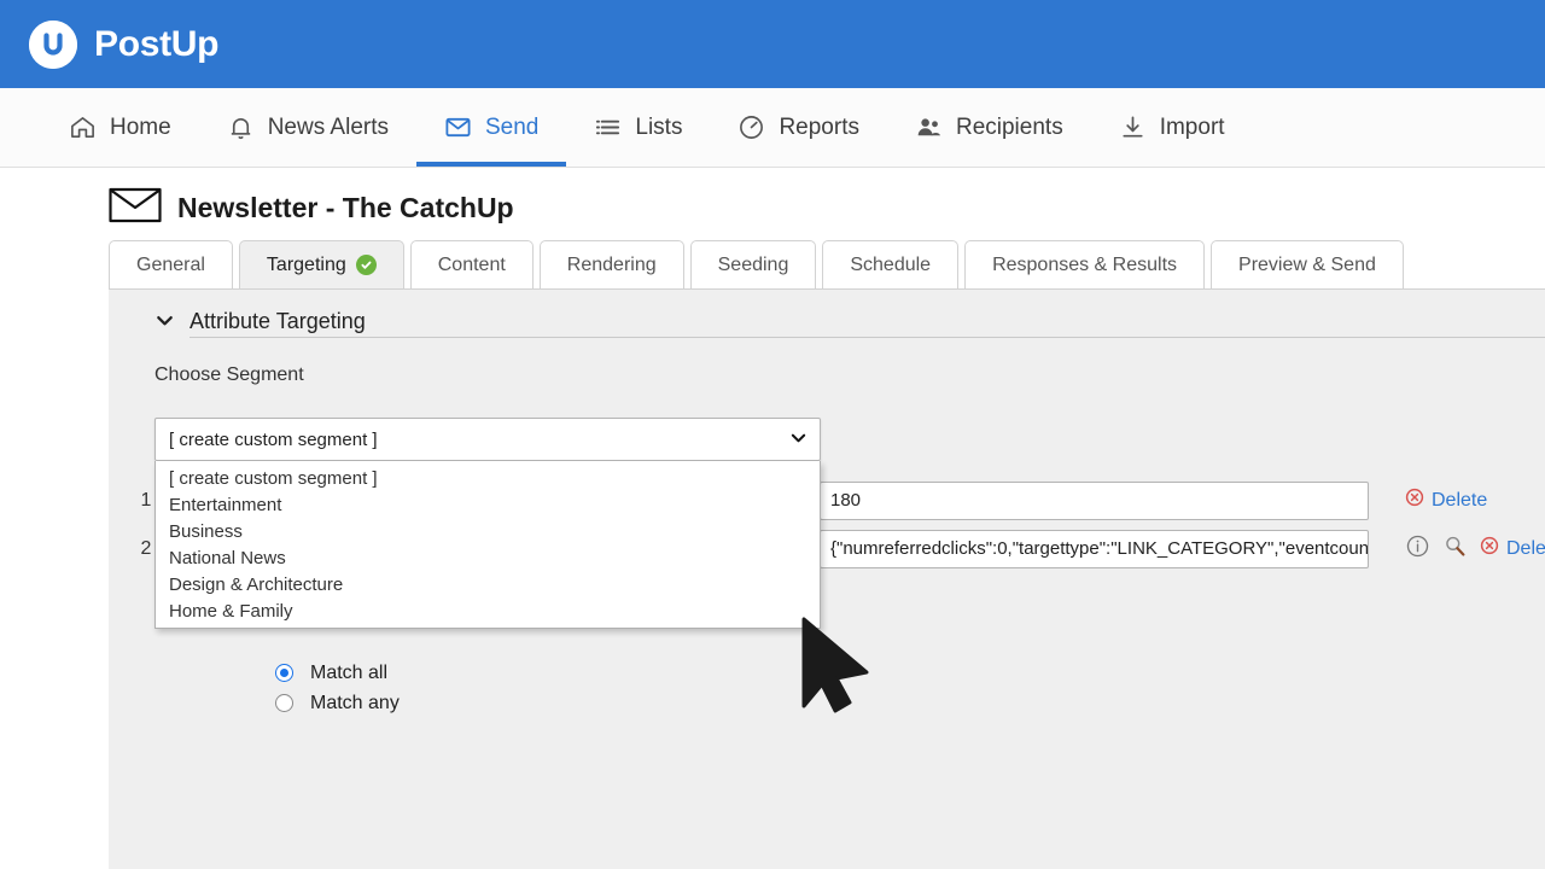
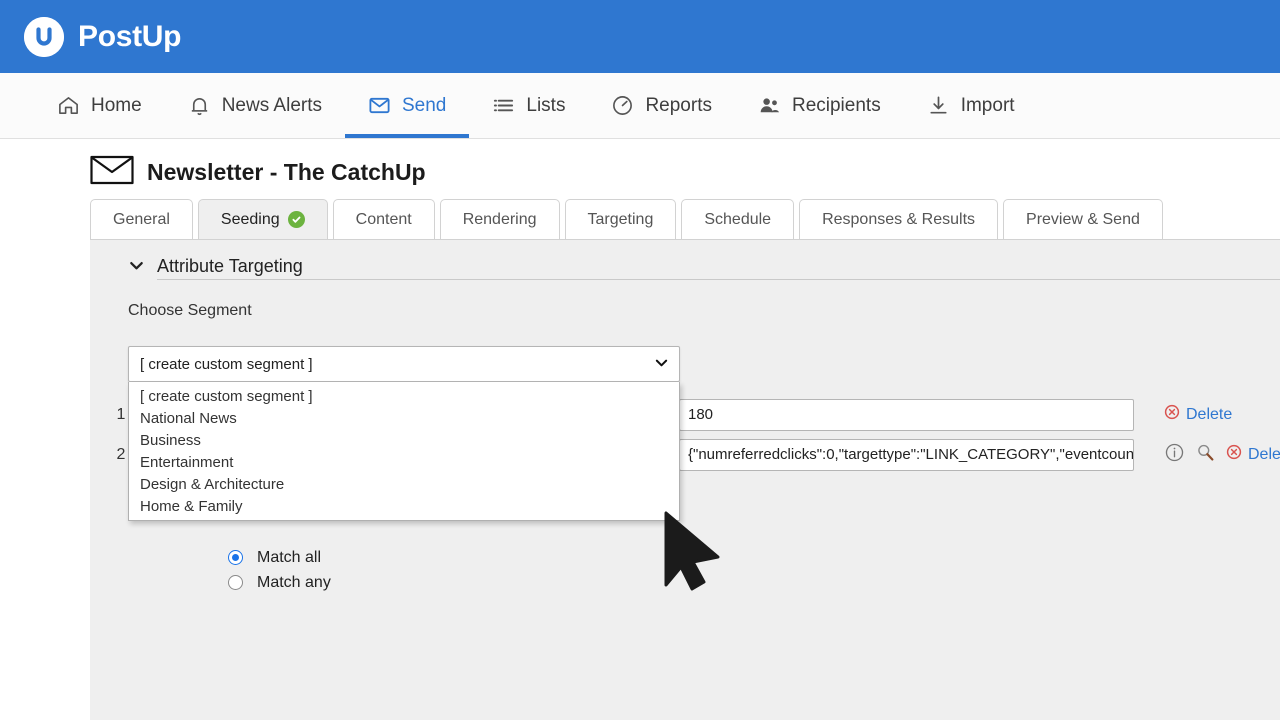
  PostUp
  Home
  News Alerts
  Send
  Lists
  Reports
  Recipients
  Import
  Newsletter - The CatchUp
  General
- Targeting
+ Seeding
  Content
  Rendering
- Seeding
+ Targeting
  Schedule
  Responses & Results
  Preview & Send
  Attribute Targeting
  Choose Segment
  [ create custom segment ]
  [ create custom segment ]
- Entertainment
+ National News
  Business
- National News
+ Entertainment
  Design & Architecture
  Home & Family
  1
  180
  Delete
  2
  {"numreferredclicks":0,"targettype":"LINK_CATEGORY","eventcoun
  Match all
  Match any
